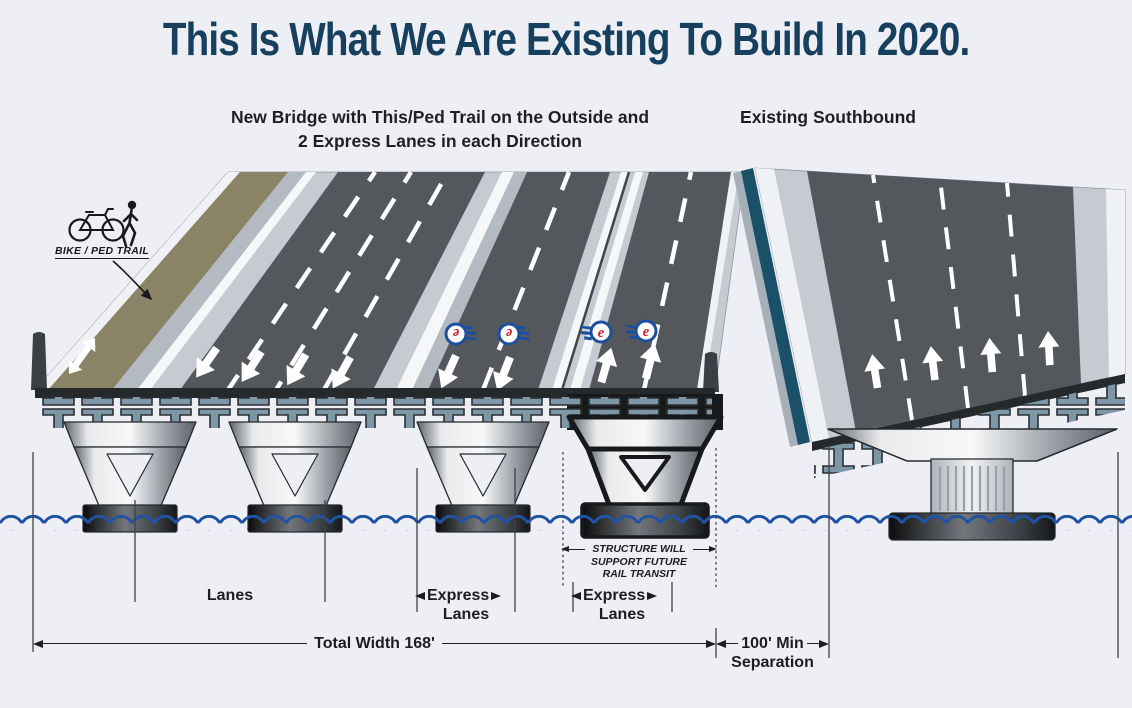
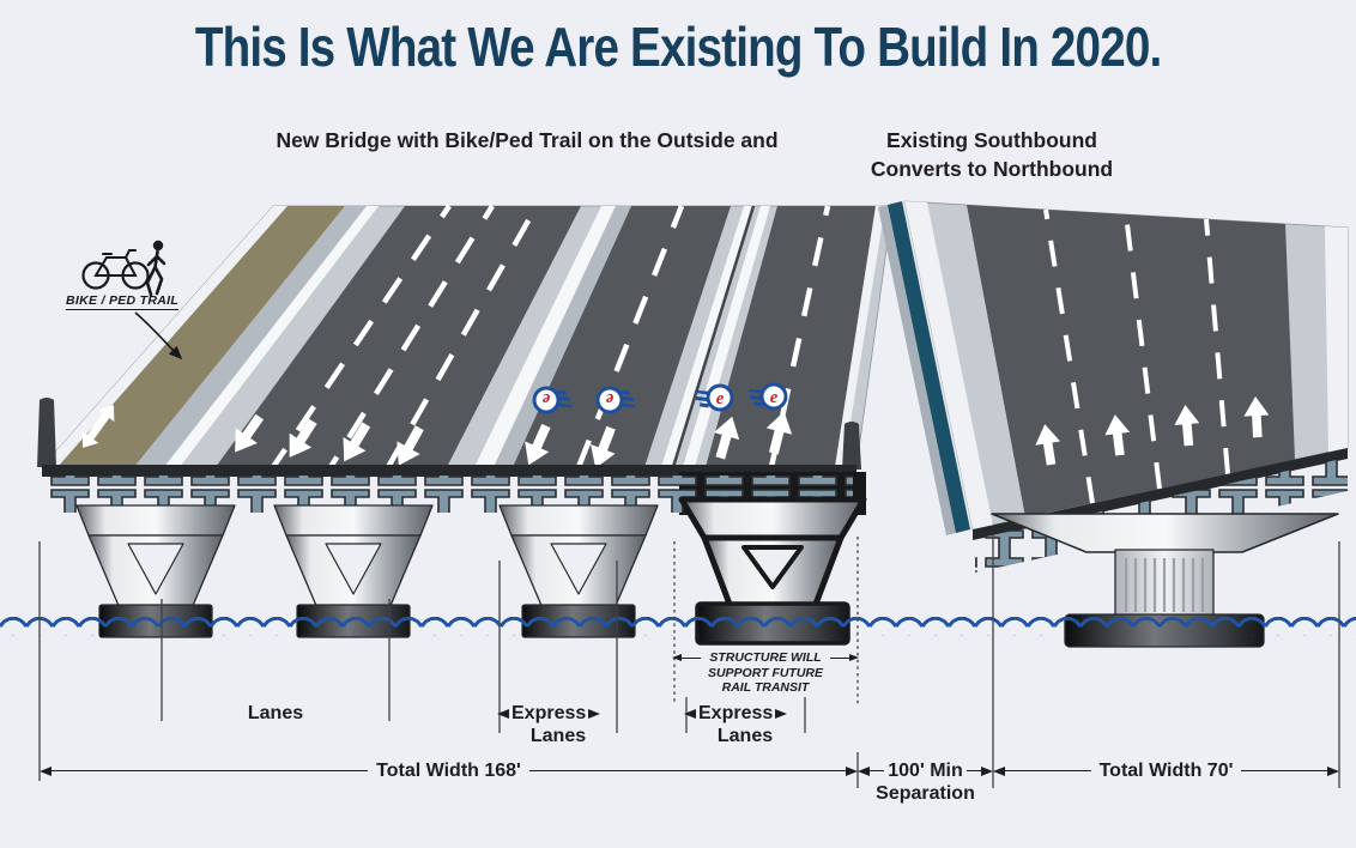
  This Is What We Are Existing To Build In 2020.
- New Bridge with This/Ped Trail on the Outside and
+ New Bridge with Bike/Ped Trail on the Outside and
- 2 Express Lanes in each Direction
  Existing Southbound
+ Converts to Northbound
  BIKE / PED TRAIL
  STRUCTURE WILL
  SUPPORT FUTURE
  RAIL TRANSIT
  Lanes
  Express
  Lanes
  Express
  Lanes
  Total Width 168'
  100' Min
  Separation
+ Total Width 70'
